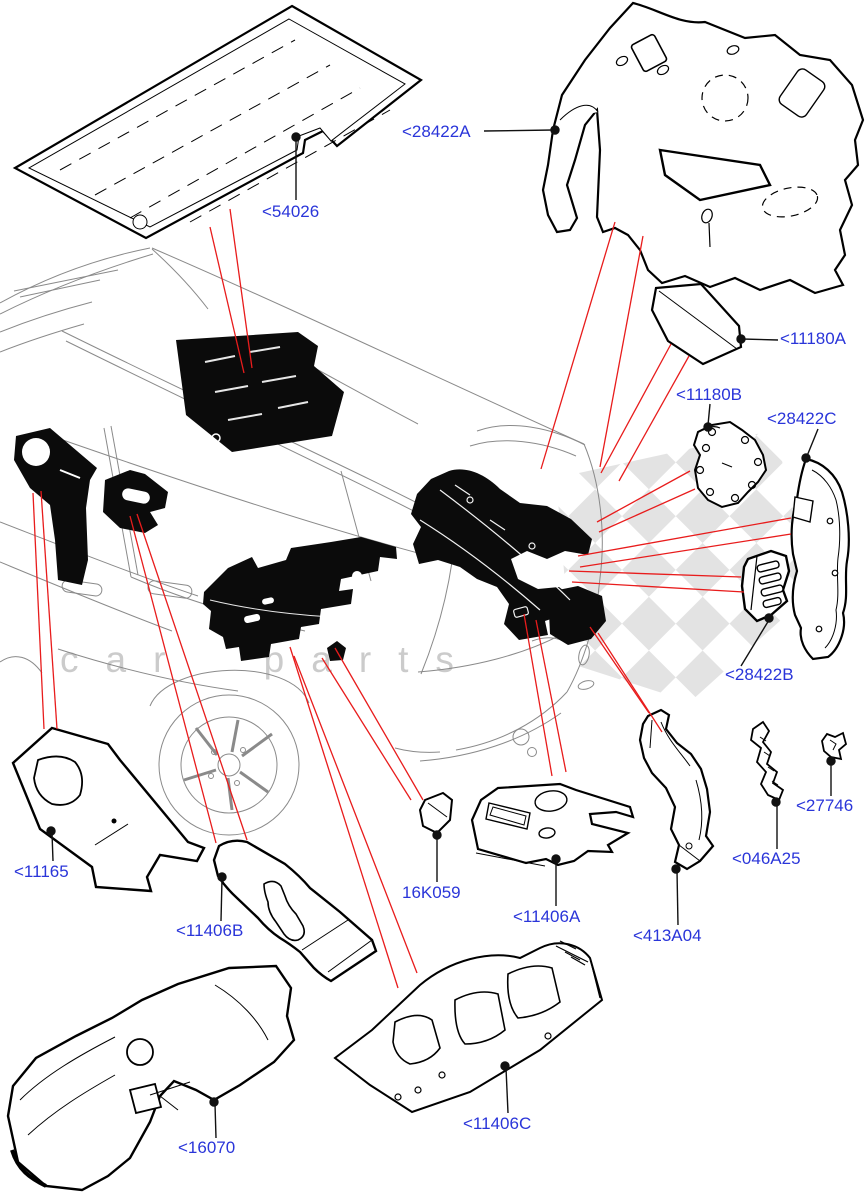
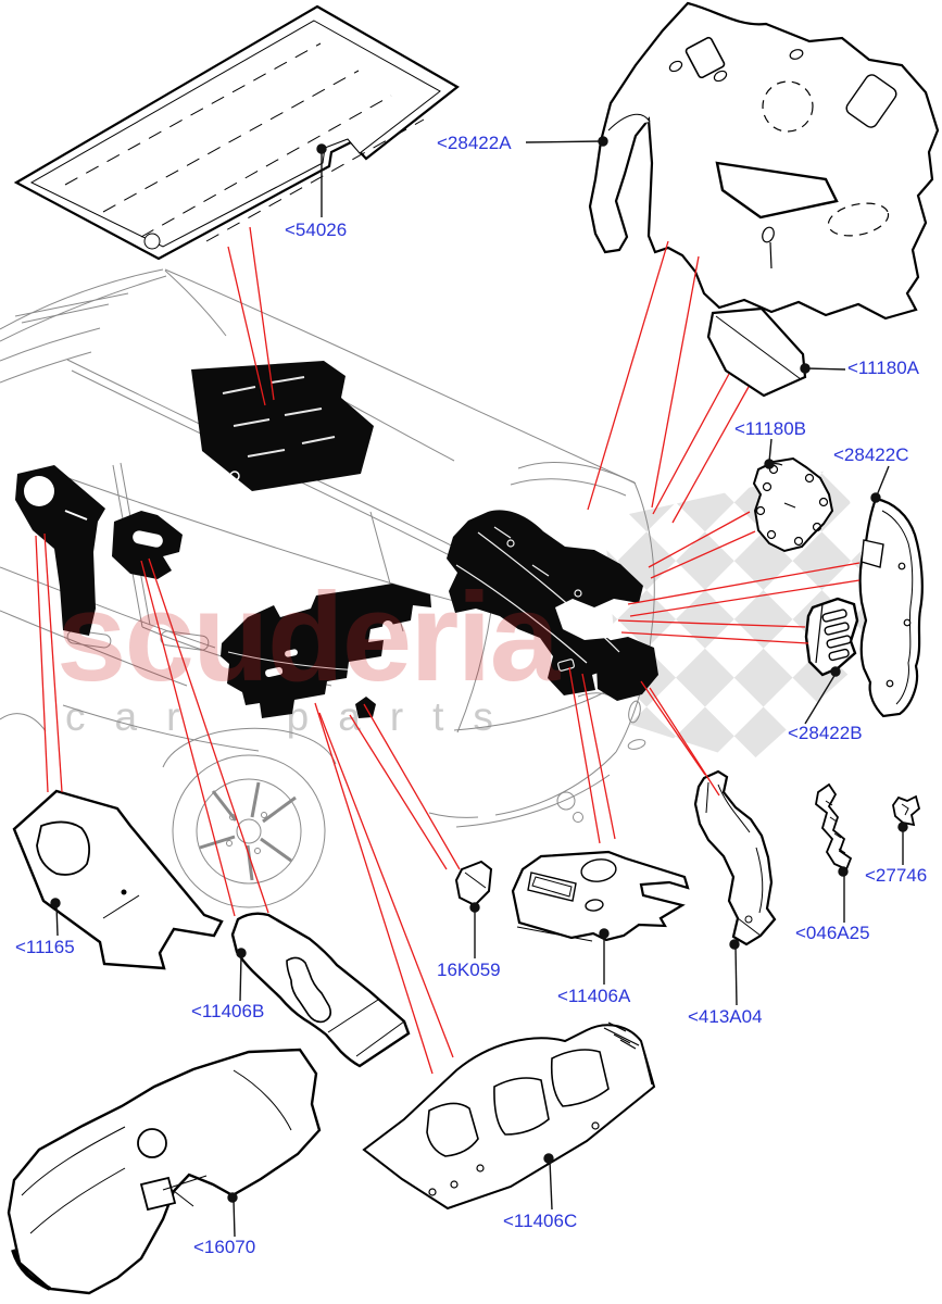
  car prts
+ scuderia
  <54026
  <28422A
  <11180A
  <11180B
  <28422C
  <28422B
  <27746
  <046A25
  <413A04
  <11406A
  16K059
  <11406B
  <11165
  <16070
  <11406C
